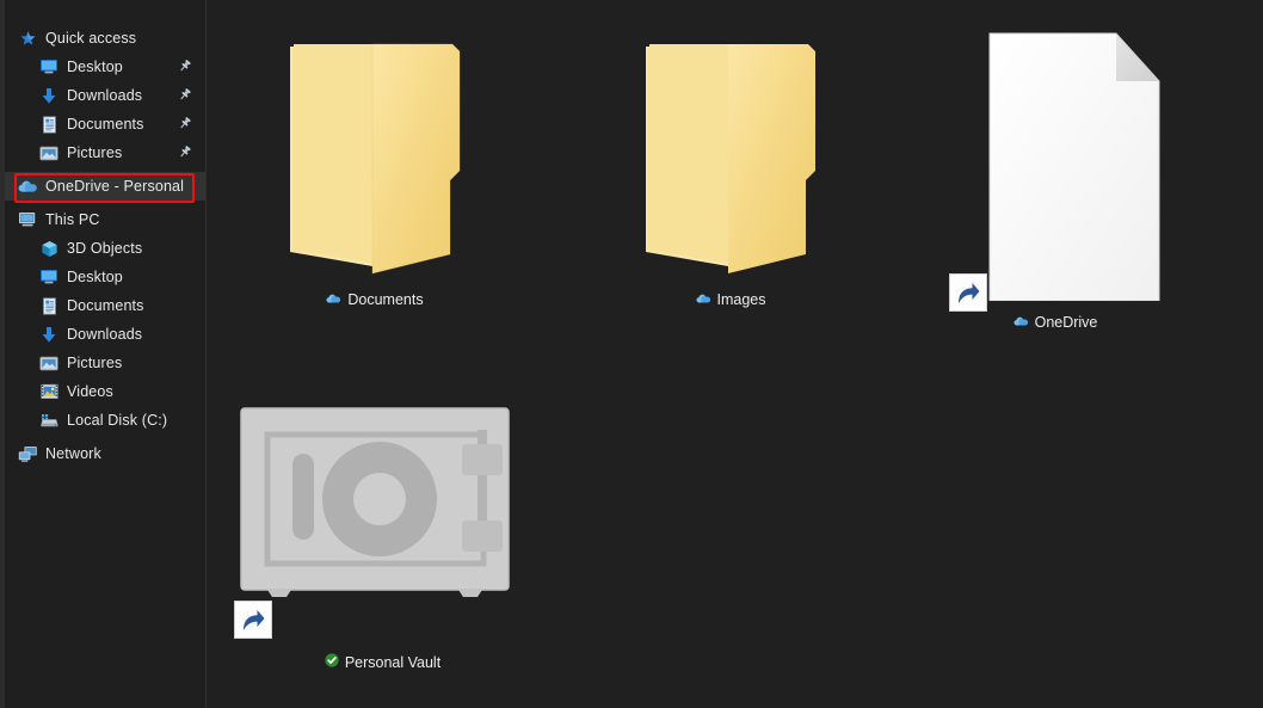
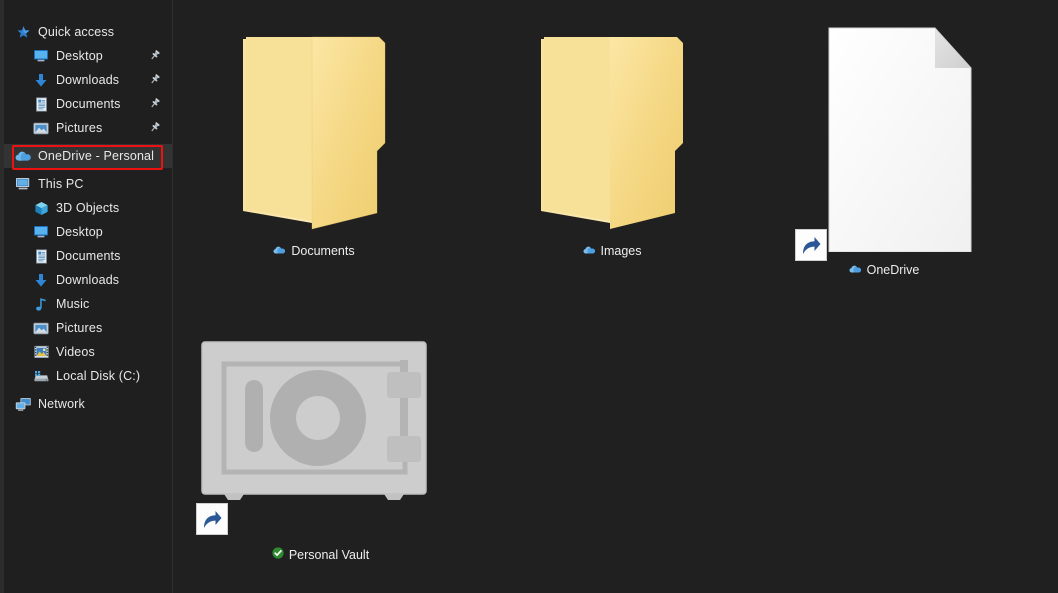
  Quick access
  Desktop
  Downloads
  Documents
  Pictures
  OneDrive - Personal
  This PC
  3D Objects
  Desktop
  Documents
  Downloads
+ Music
  Pictures
  Videos
  Local Disk (C:)
  Network
  Documents
  Images
  OneDrive
  Personal Vault
